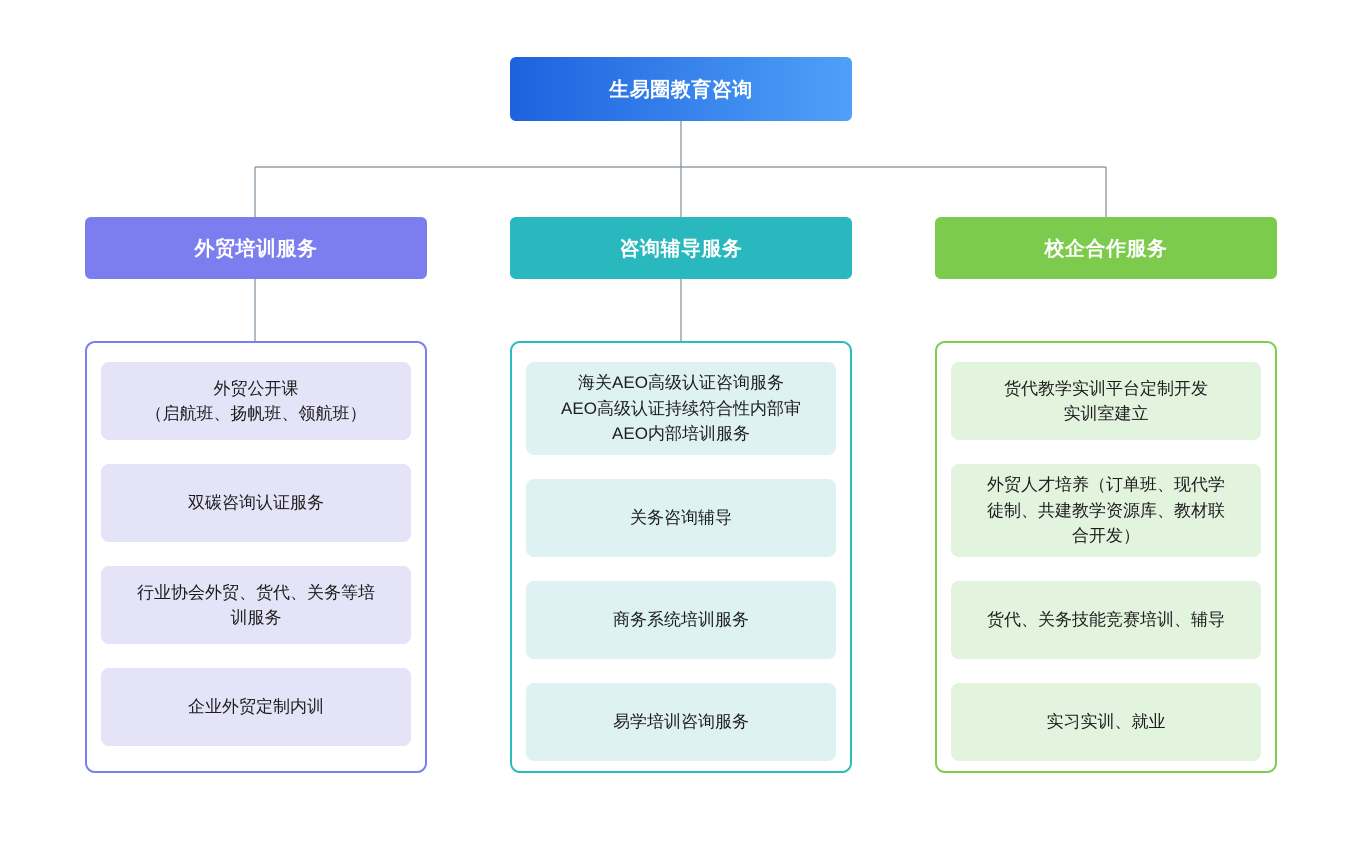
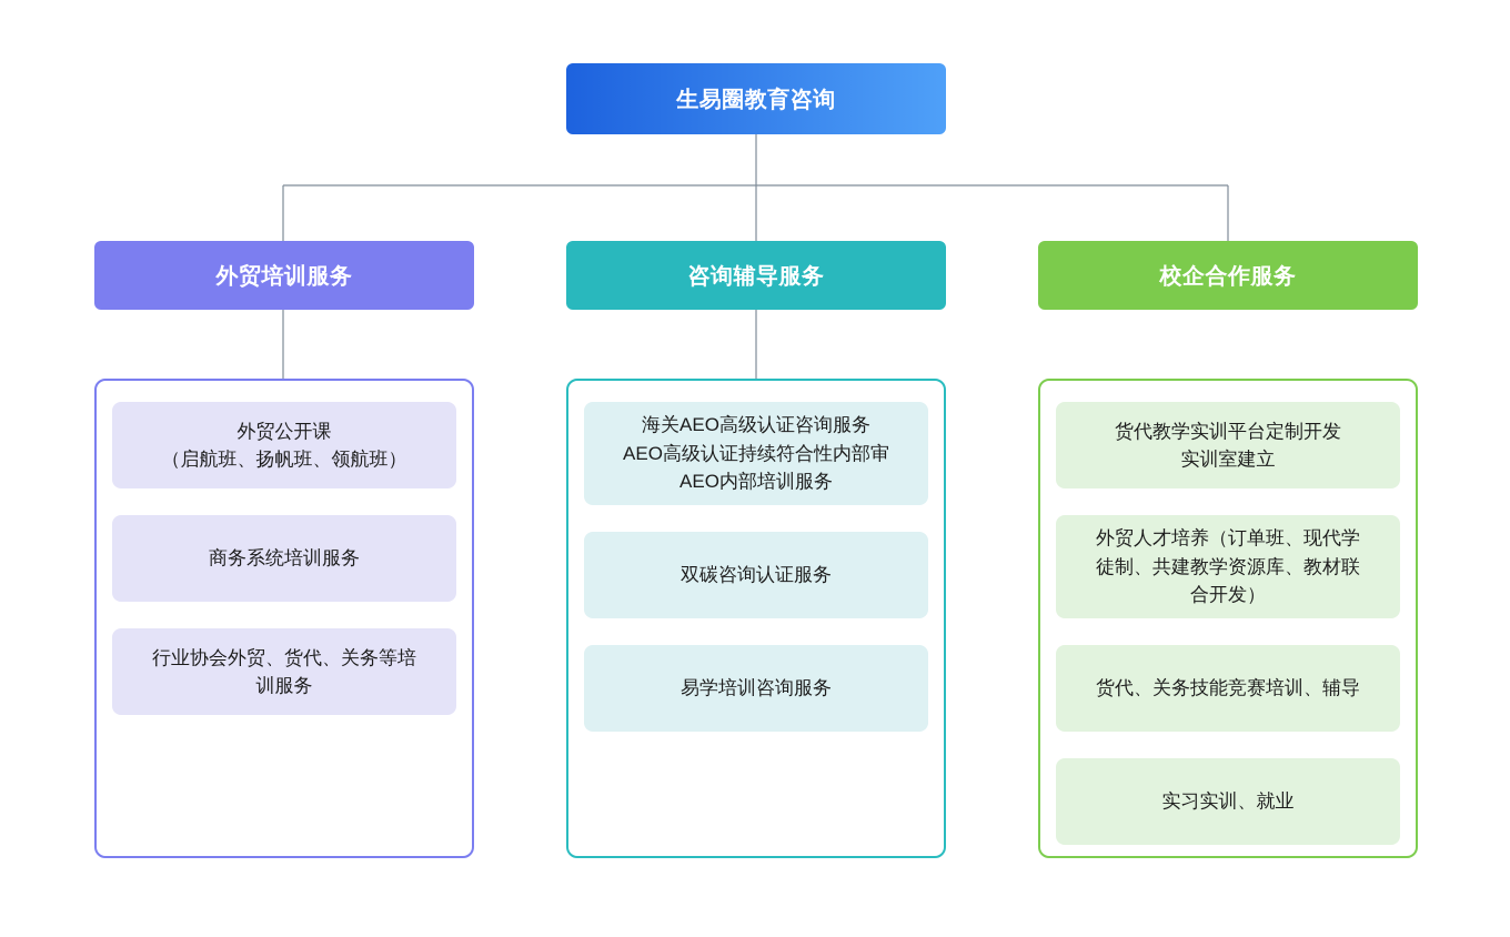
  生易圈教育咨询
  外贸培训服务
  咨询辅导服务
  校企合作服务
  外贸公开课
  （启航班、扬帆班、领航班）
- 双碳咨询认证服务
+ 商务系统培训服务
  行业协会外贸、货代、关务等培
  训服务
- 企业外贸定制内训
  海关AEO高级认证咨询服务
  AEO高级认证持续符合性内部审
  AEO内部培训服务
- 关务咨询辅导
- 商务系统培训服务
+ 双碳咨询认证服务
  易学培训咨询服务
  货代教学实训平台定制开发
  实训室建立
  外贸人才培养（订单班、现代学
  徒制、共建教学资源库、教材联
  合开发）
  货代、关务技能竞赛培训、辅导
  实习实训、就业
